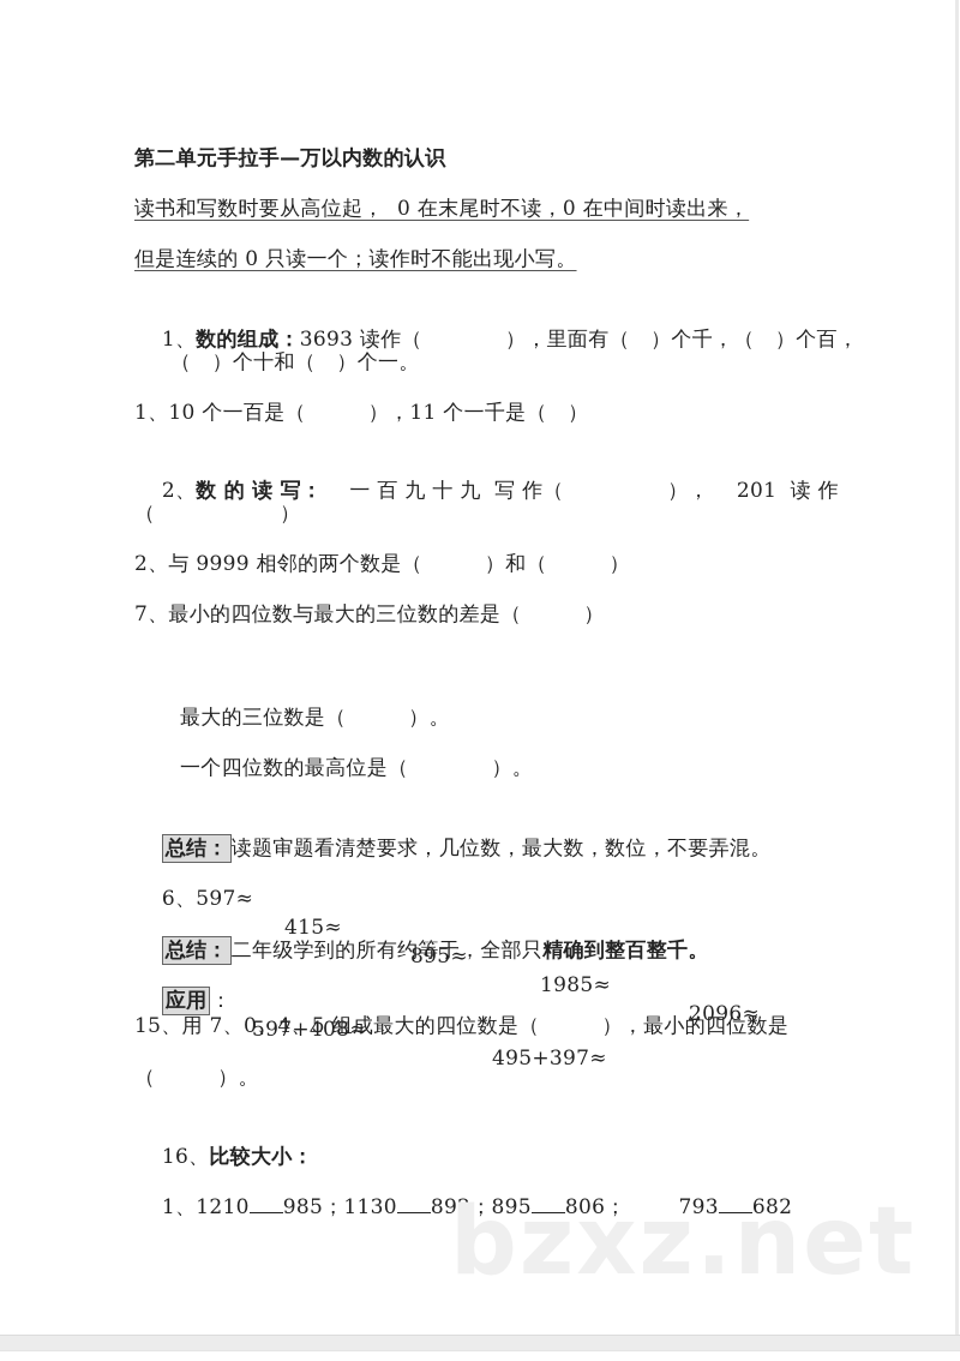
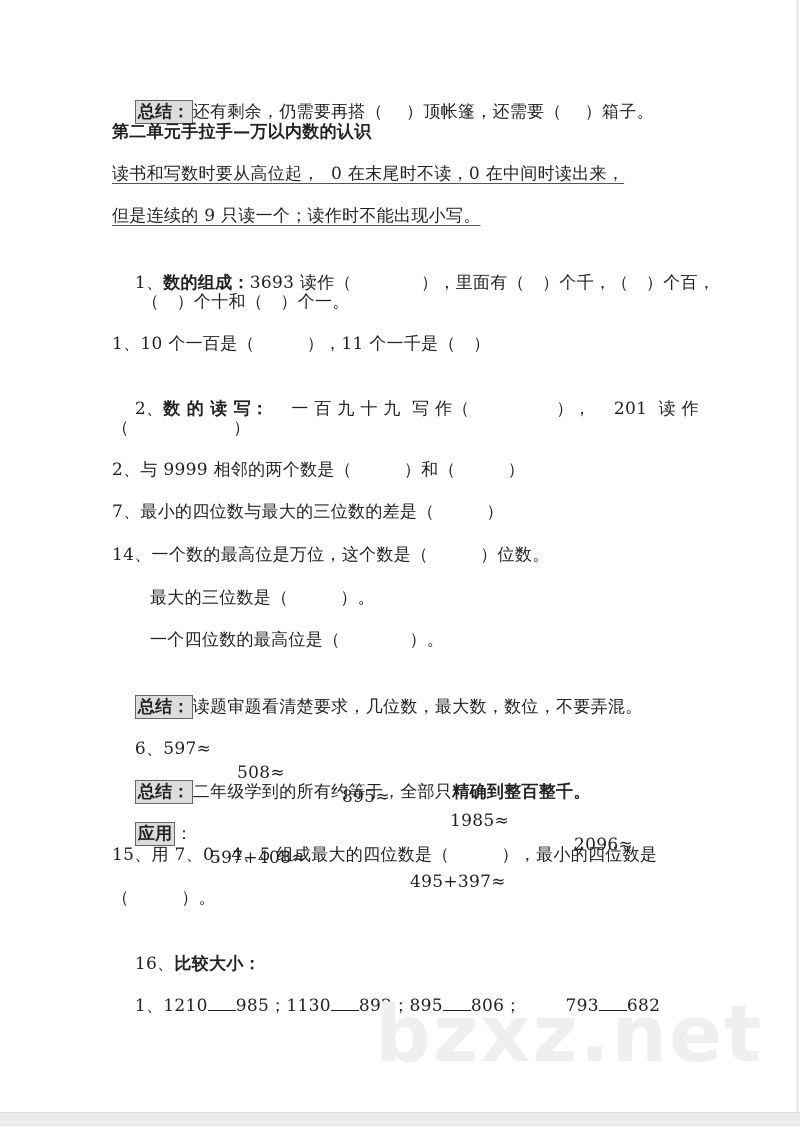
+ 总结： 还有剩余，仍需要再搭（ ）顶帐篷，还需要（ ）箱子。
  第二单元手拉手—万以内数的认识
  读书和写数时要从高位起， 0 在末尾时不读，0 在中间时读出来，
- 但是连续的 0 只读一个；读作时不能出现小写。
+ 但是连续的 9 只读一个；读作时不能出现小写。
  1、数的组成：3693 读作（ ），里面有（ ）个千，（ ）个百，
  （ ）个十和（ ）个一。
  1、10 个一百是（ ），11 个一千是（ ）
  2、数 的 读 写： 一 百 九 十 九 写 作（ ）， 201 读 作
  （ ）
  2、与 9999 相邻的两个数是（ ）和（ ）
  7、最小的四位数与最大的三位数的差是（ ）
+ 14、一个数的最高位是万位，这个数是（ ）位数。
  最大的三位数是（ ）。
  一个四位数的最高位是（ ）。
  总结： 读题审题看清楚要求，几位数，最大数，数位，不要弄混。
  6、597≈
- 415≈
+ 508≈
  895≈
  1985≈
  2096≈
  总结： 二年级学到的所有约等于，全部只精确到整百整千。
  应用 ：
  597+408≈
  495+397≈
  15、用 7、0、4、5 组成最大的四位数是（ ），最小的四位数是
  （ ）。
  16、比较大小：
  1、1210 985；1130 892；895 806； 793 682
  bzxz.net
